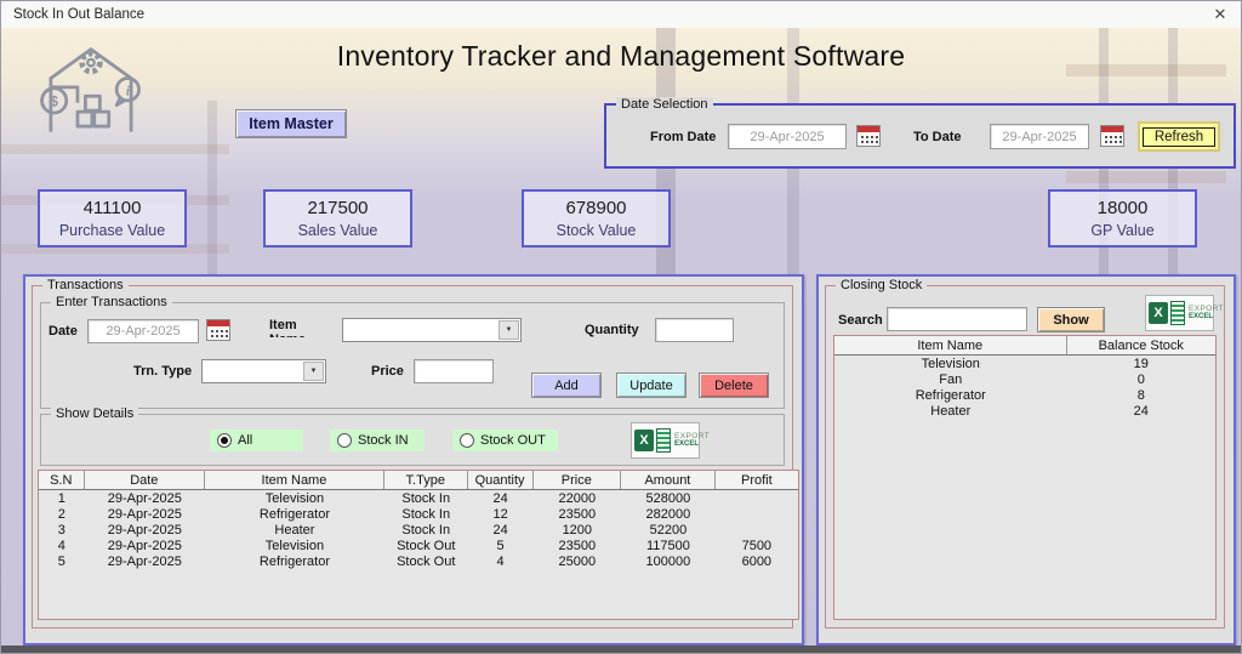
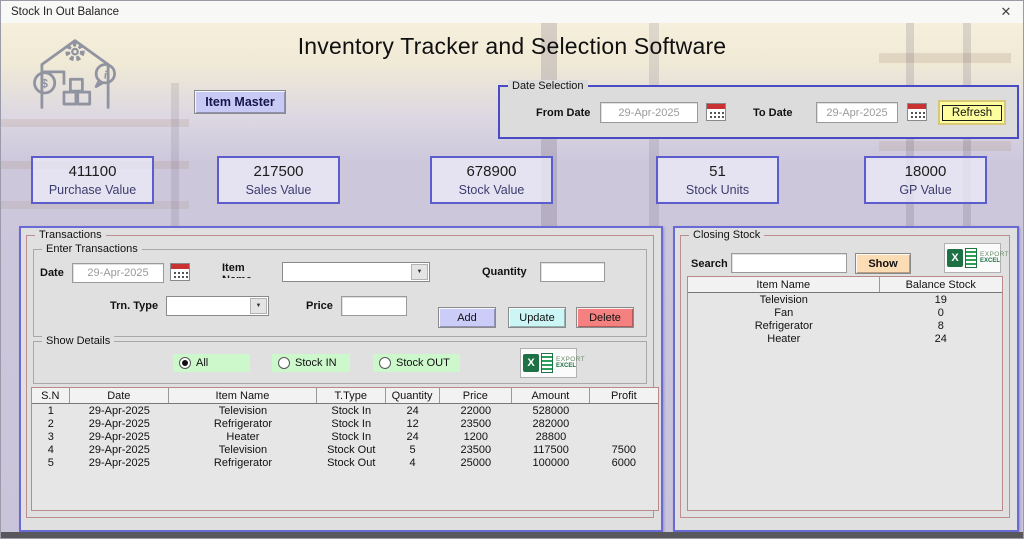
  Stock In Out Balance
  ✕
  $
  i
- Inventory Tracker and Management Software
+ Inventory Tracker and Selection Software
  Item Master
  Date Selection
  From Date
  29-Apr-2025
  To Date
  29-Apr-2025
  Refresh
  411100
  Purchase Value
  217500
  Sales Value
  678900
  Stock Value
+ 51
+ Stock Units
  18000
  GP Value
  Transactions
  Enter Transactions
  Date
  29-Apr-2025
  Quantity
  Trn. Type
  Price
  Add
  Update
  Delete
  Show Details
  All
  Stock IN
  Stock OUT
  X
  S.N
  Date
  Item Name
  T.Type
  Quantity
  Price
  Amount
  Profit
  1
  29-Apr-2025
  Television
  Stock In
  24
  22000
  528000
  2
  29-Apr-2025
  Refrigerator
  Stock In
  12
  23500
  282000
  3
  29-Apr-2025
  Heater
  Stock In
  24
  1200
- 52200
+ 28800
  4
  29-Apr-2025
  Television
  Stock Out
  5
  23500
  117500
  7500
  5
  29-Apr-2025
  Refrigerator
  Stock Out
  4
  25000
  100000
  6000
  Closing Stock
  Search
  Show
  X
  Item Name
  Balance Stock
  Television
  19
  Fan
  0
  Refrigerator
  8
  Heater
  24
